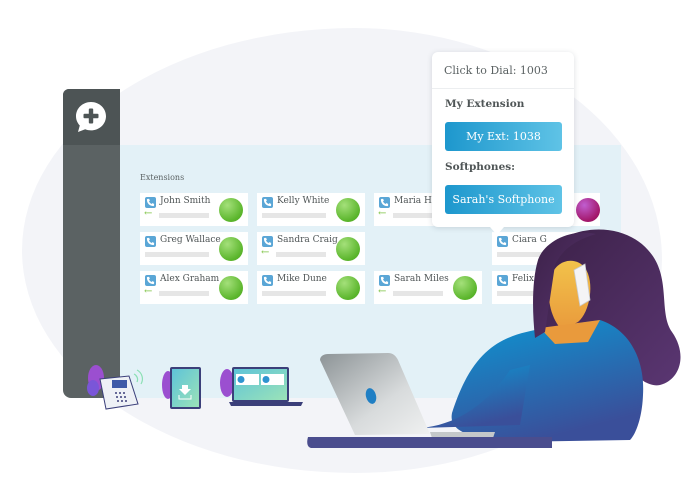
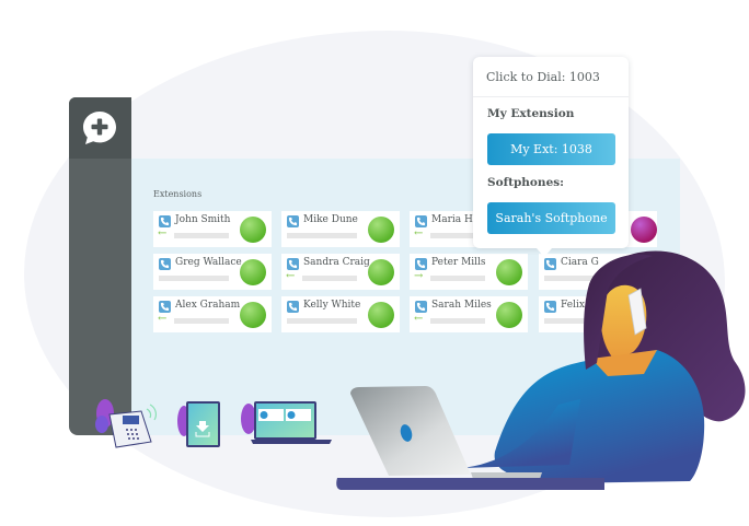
  Extensions
  John Smith
  ←
- Kelly White
+ Mike Dune
  Maria H
  ←
  Greg Wallace
  Sandra Craig
  ←
+ Peter Mills
+ →
  Ciara G
  Alex Graham
  ←
- Mike Dune
+ Kelly White
  Sarah Miles
  ←
  Felix
  Click to Dial: 1003
  My Extension
  My Ext: 1038
  Softphones:
  Sarah's Softphone
